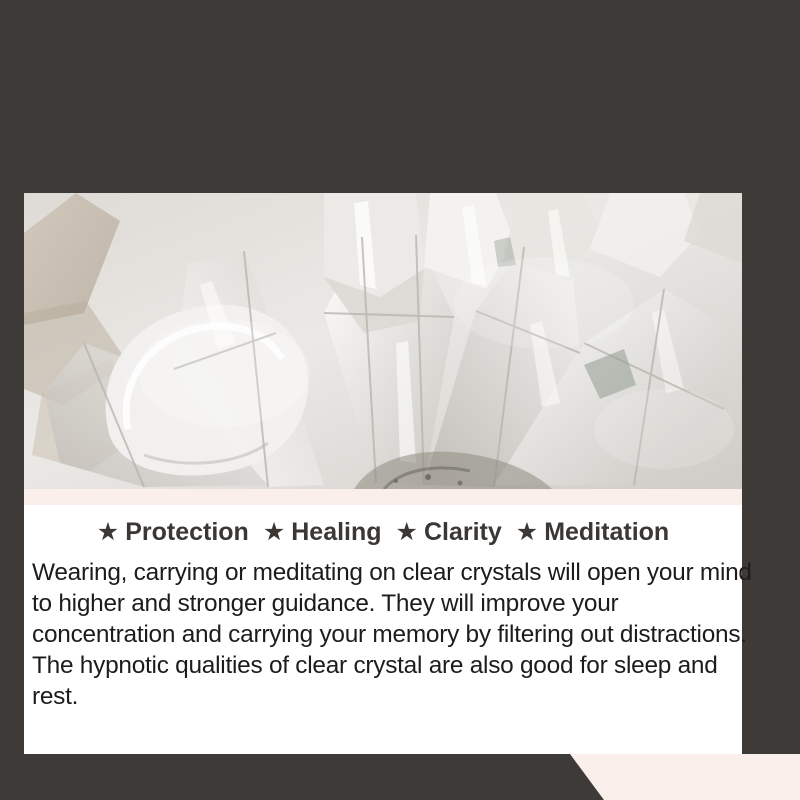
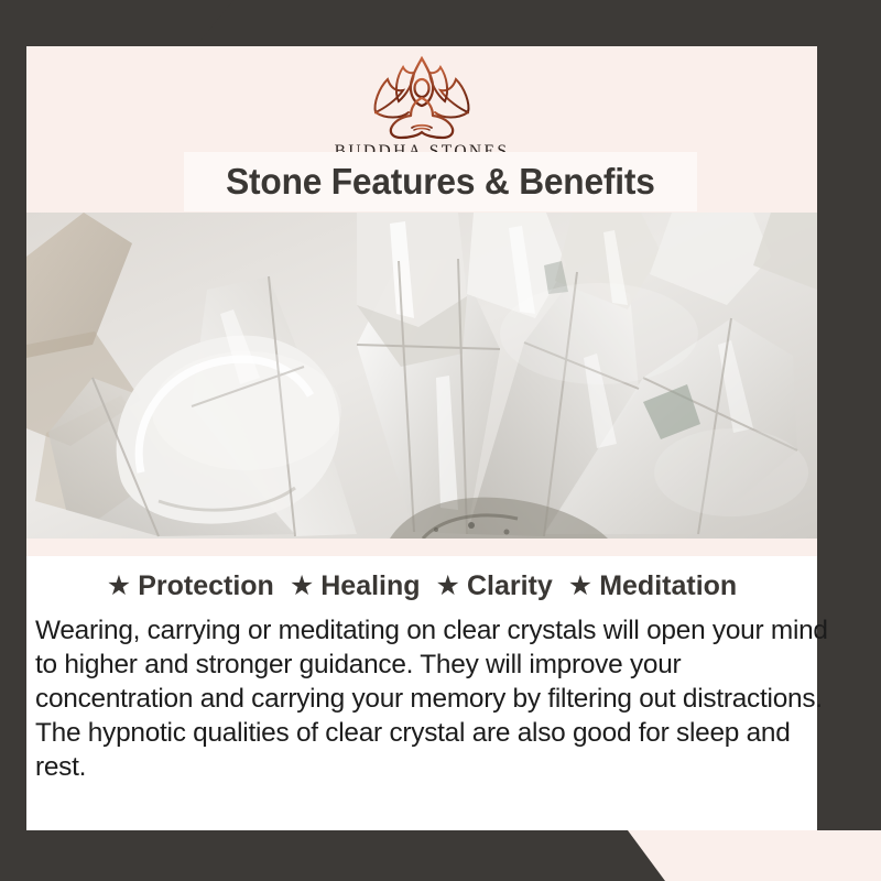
+ Stone Features & Benefits
  ★
  Protection
  ★
  Healing
  ★
  Clarity
  ★
  Meditation
  Wearing, carrying or meditating on clear crystals will open your mind to higher and stronger guidance. They will improve your concentration and carrying your memory by filtering out distractions. The hypnotic qualities of clear crystal are also good for sleep and rest.
